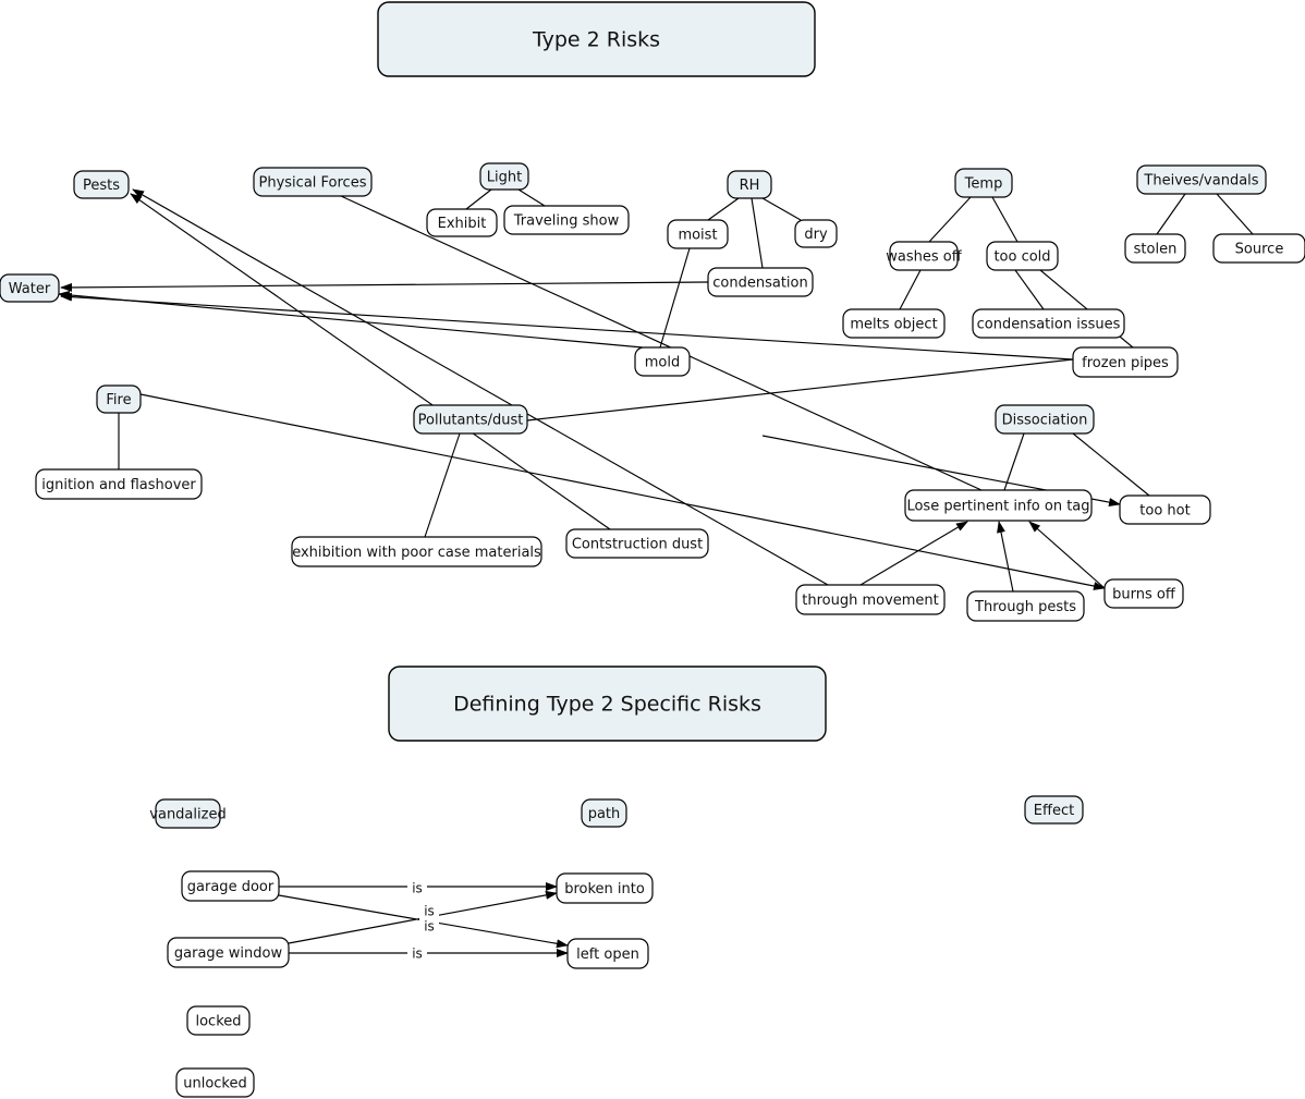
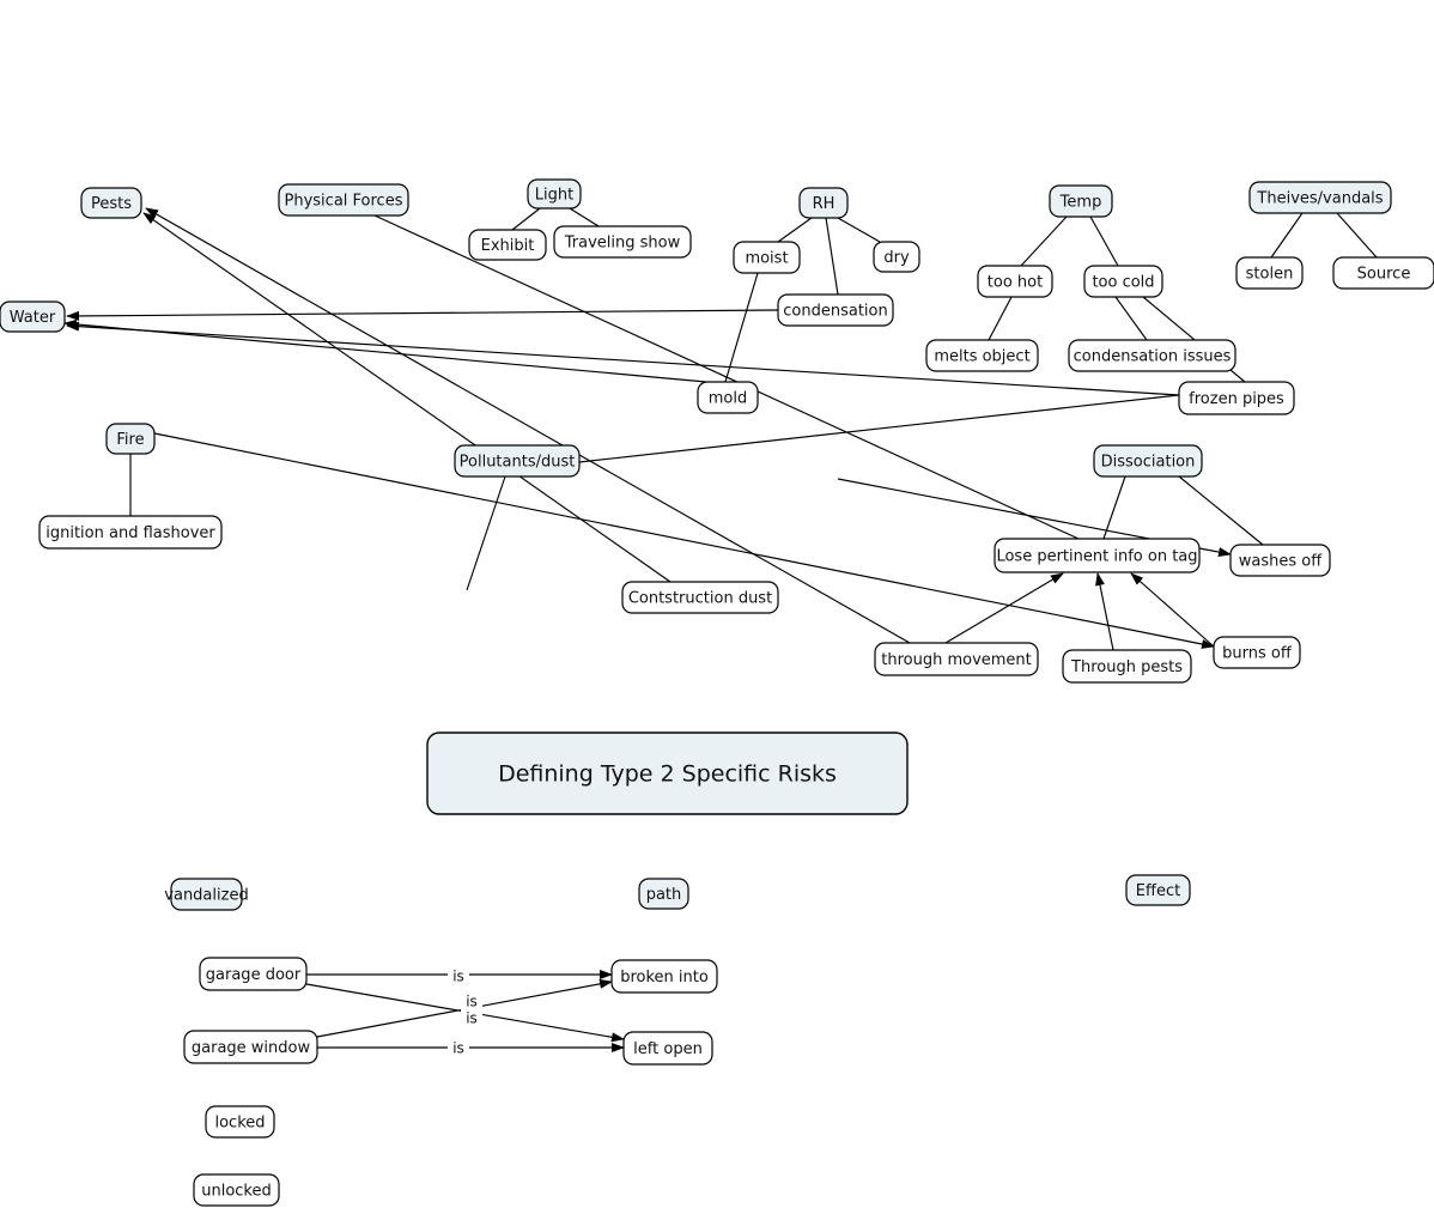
  is
  is
  is
  is
  Pests
  Water
  Physical Forces
  Light
  Exhibit
  Traveling show
  RH
  moist
  dry
  condensation
  mold
  Temp
- washes off
+ too hot
  too cold
  melts object
  condensation issues
  frozen pipes
  Theives/vandals
  stolen
  Source
  Fire
  ignition and flashover
  Pollutants/dust
- exhibition with poor case materials
  Contstruction dust
  Dissociation
  Lose pertinent info on tag
- too hot
+ washes off
  burns off
  through movement
  Through pests
  vandalized
  path
  Effect
  garage door
  garage window
  broken into
  left open
  locked
  unlocked
- Type 2 Risks
  Defining Type 2 Specific Risks
